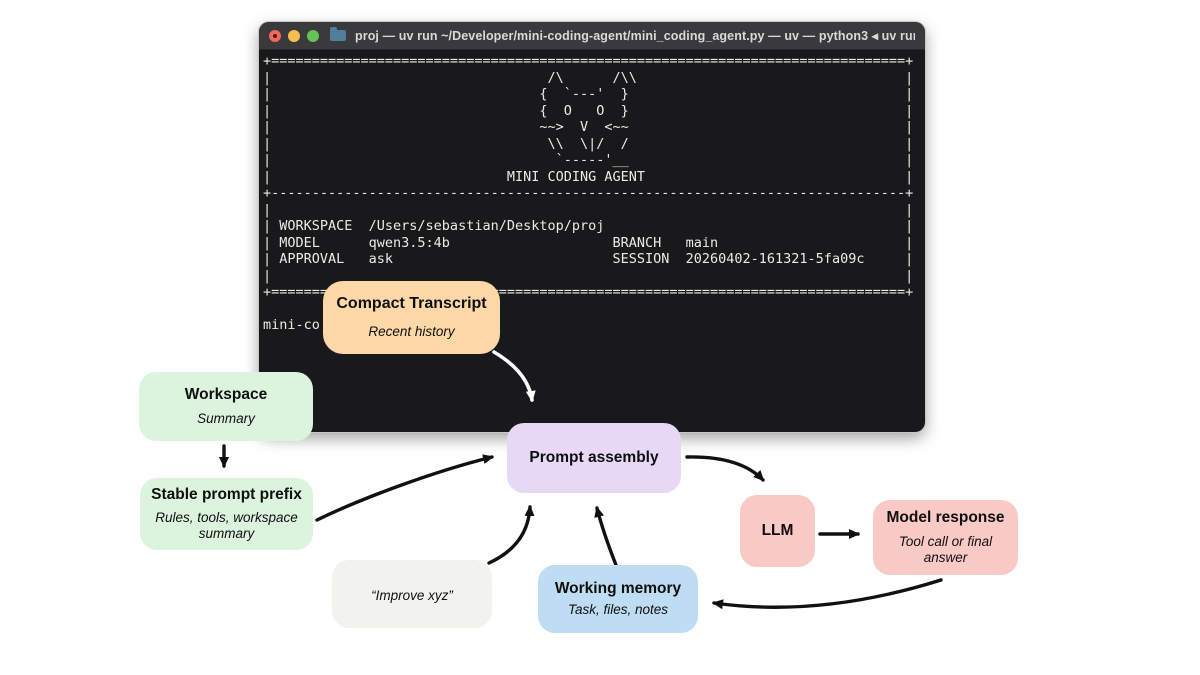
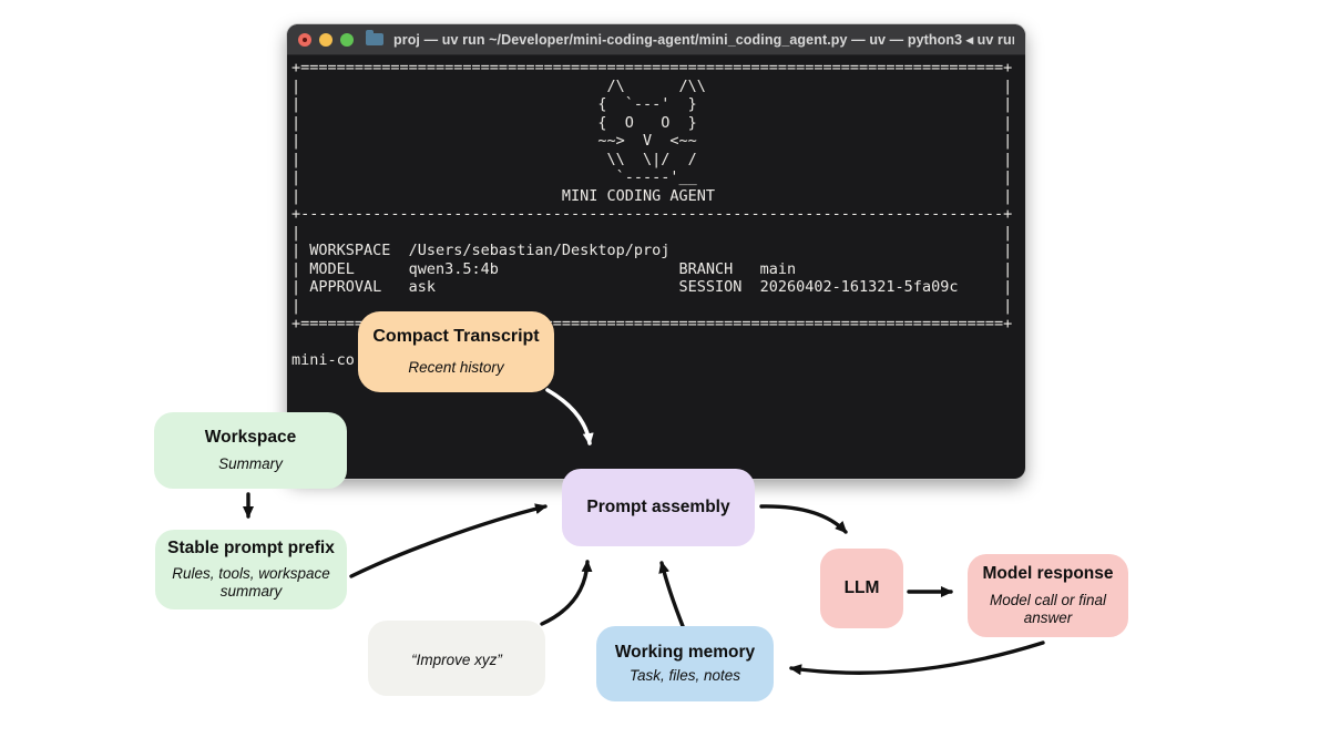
  proj — uv run ~/Developer/mini-coding-agent/mini_coding_agent.py — uv — python3 ◂ uv ru
  +==============================================================================+
  | /\ /\\ |
  | { `---' } |
  | { O O } |
  | ~~> V <~~ |
  | \\ \|/ / |
  | `-----'__ |
  | MINI CODING AGENT |
  +------------------------------------------------------------------------------+
  | |
  | WORKSPACE /Users/sebastian/Desktop/proj |
  | MODEL qwen3.5:4b BRANCH main |
  | APPROVAL ask SESSION 20260402-161321-5fa09c |
  | |
  +========================================================+
  mini-co
  Compact Transcript
  Recent history
  Workspace
  Summary
  Stable prompt prefix
  Rules, tools, workspace summary
  Prompt assembly
  LLM
  Model response
- Tool call or final answer
+ Model call or final answer
  “Improve xyz”
  Working memory
  Task, files, notes
